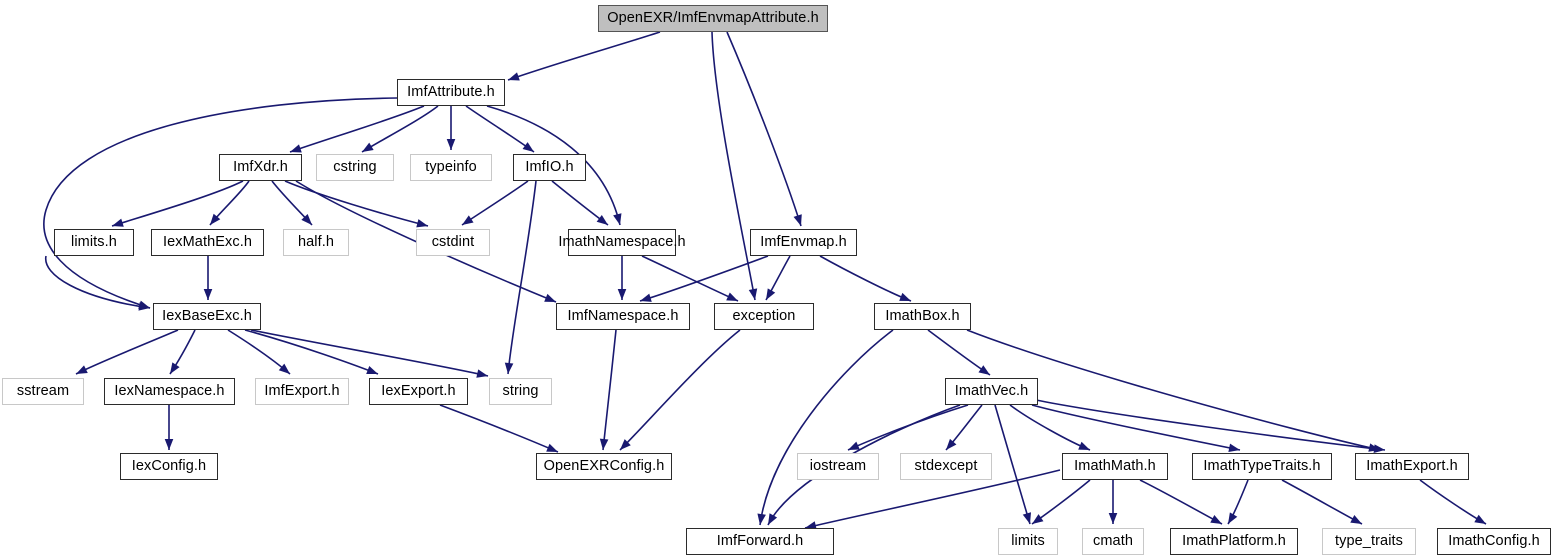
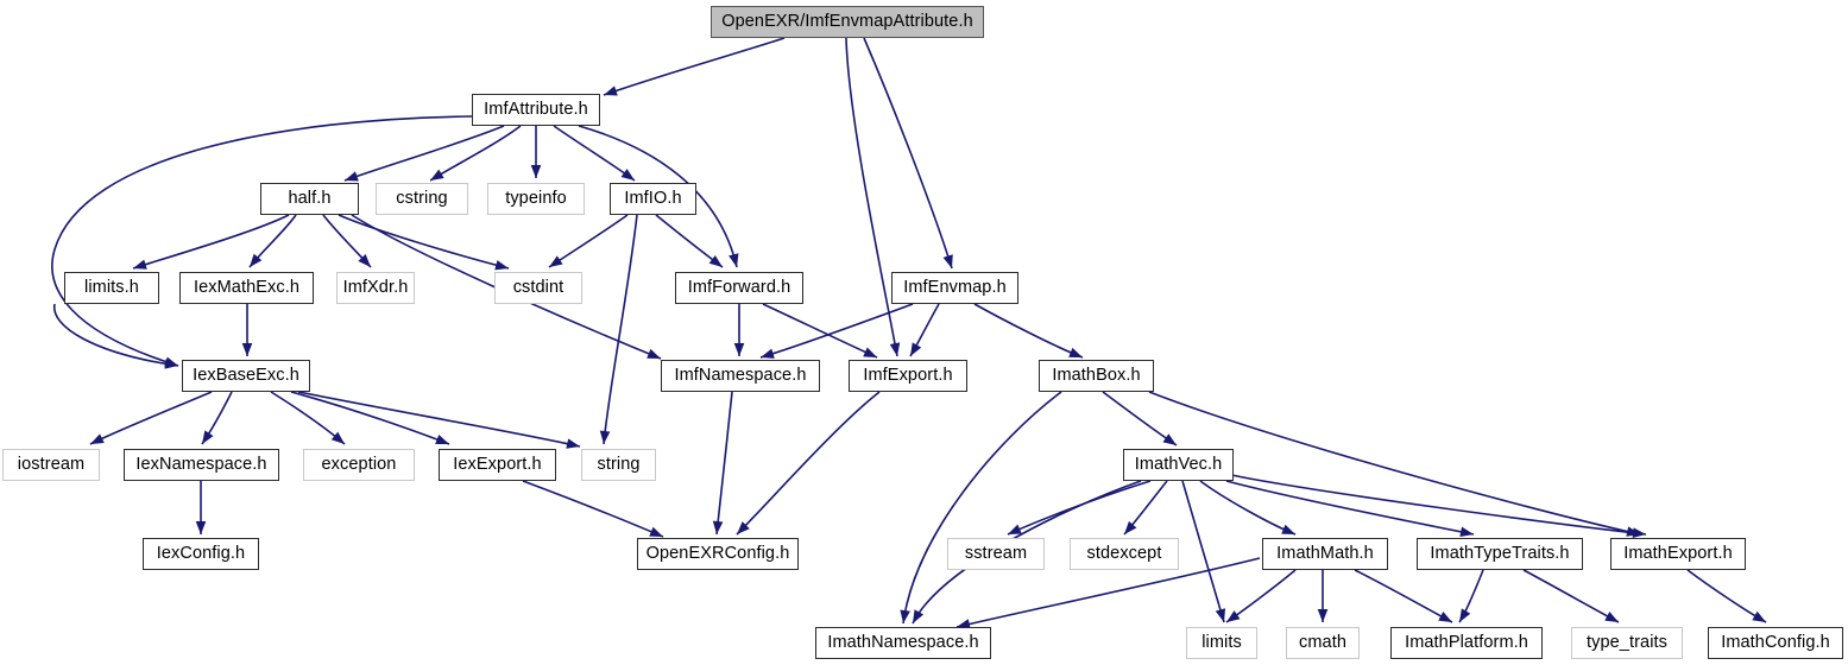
  OpenEXR/ImfEnvmapAttribute.h
  ImfAttribute.h
- ImfXdr.h
+ half.h
  cstring
  typeinfo
  ImfIO.h
  limits.h
  IexMathExc.h
- half.h
+ ImfXdr.h
  cstdint
- ImathNamespace.h
+ ImfForward.h
  ImfEnvmap.h
  IexBaseExc.h
  ImfNamespace.h
- exception
+ ImfExport.h
  ImathBox.h
- sstream
+ iostream
  IexNamespace.h
- ImfExport.h
+ exception
  IexExport.h
  string
  ImathVec.h
  IexConfig.h
  OpenEXRConfig.h
- iostream
+ sstream
  stdexcept
  ImathMath.h
  ImathTypeTraits.h
  ImathExport.h
- ImfForward.h
+ ImathNamespace.h
  limits
  cmath
  ImathPlatform.h
  type_traits
  ImathConfig.h
